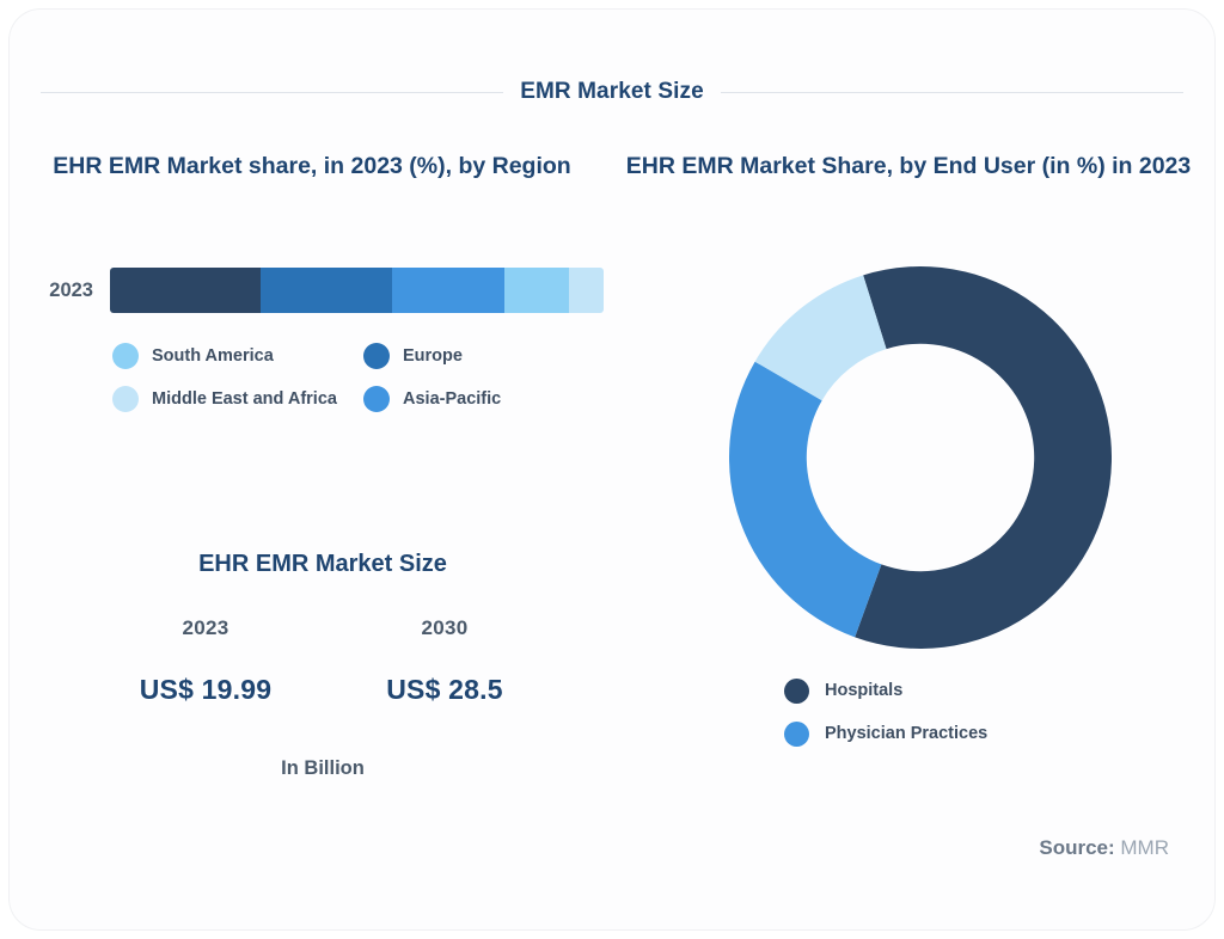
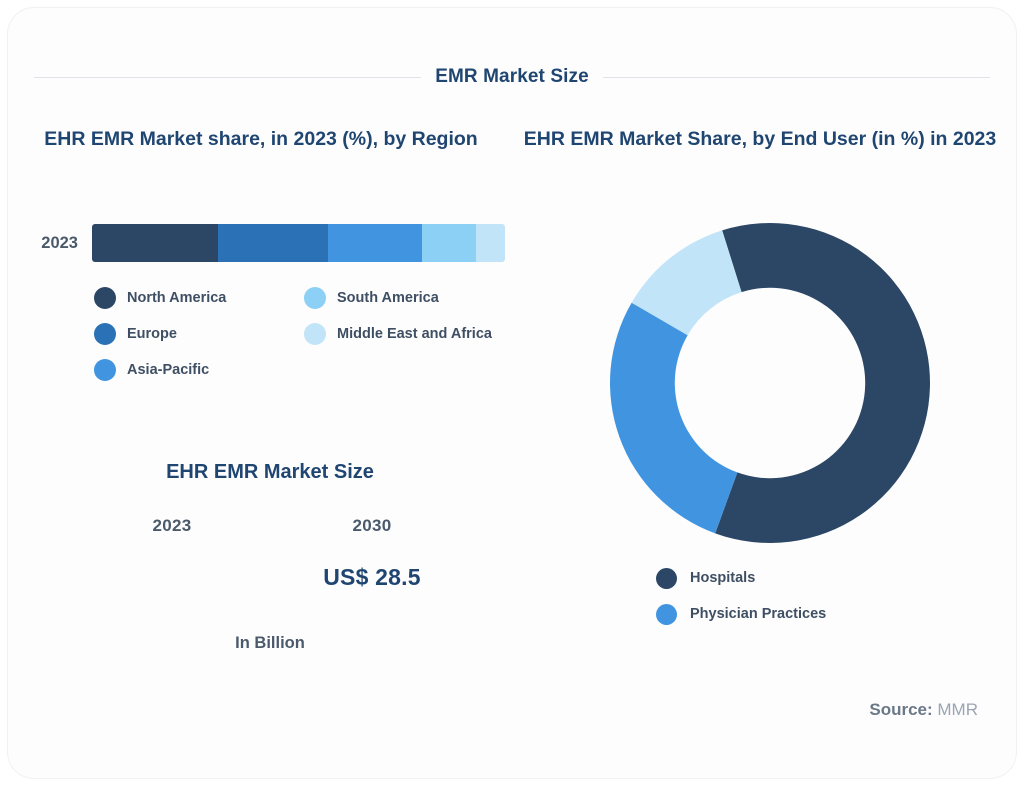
  EMR Market Size
  EHR EMR Market share, in 2023 (%), by Region
  EHR EMR Market Share, by End User (in %) in 2023
  2023
+ North America
  South America
  Europe
  Middle East and Africa
  Asia-Pacific
  EHR EMR Market Size
  2023
- US$ 19.99
  2030
  US$ 28.5
  In Billion
  Hospitals
  Physician Practices
  Source: MMR
